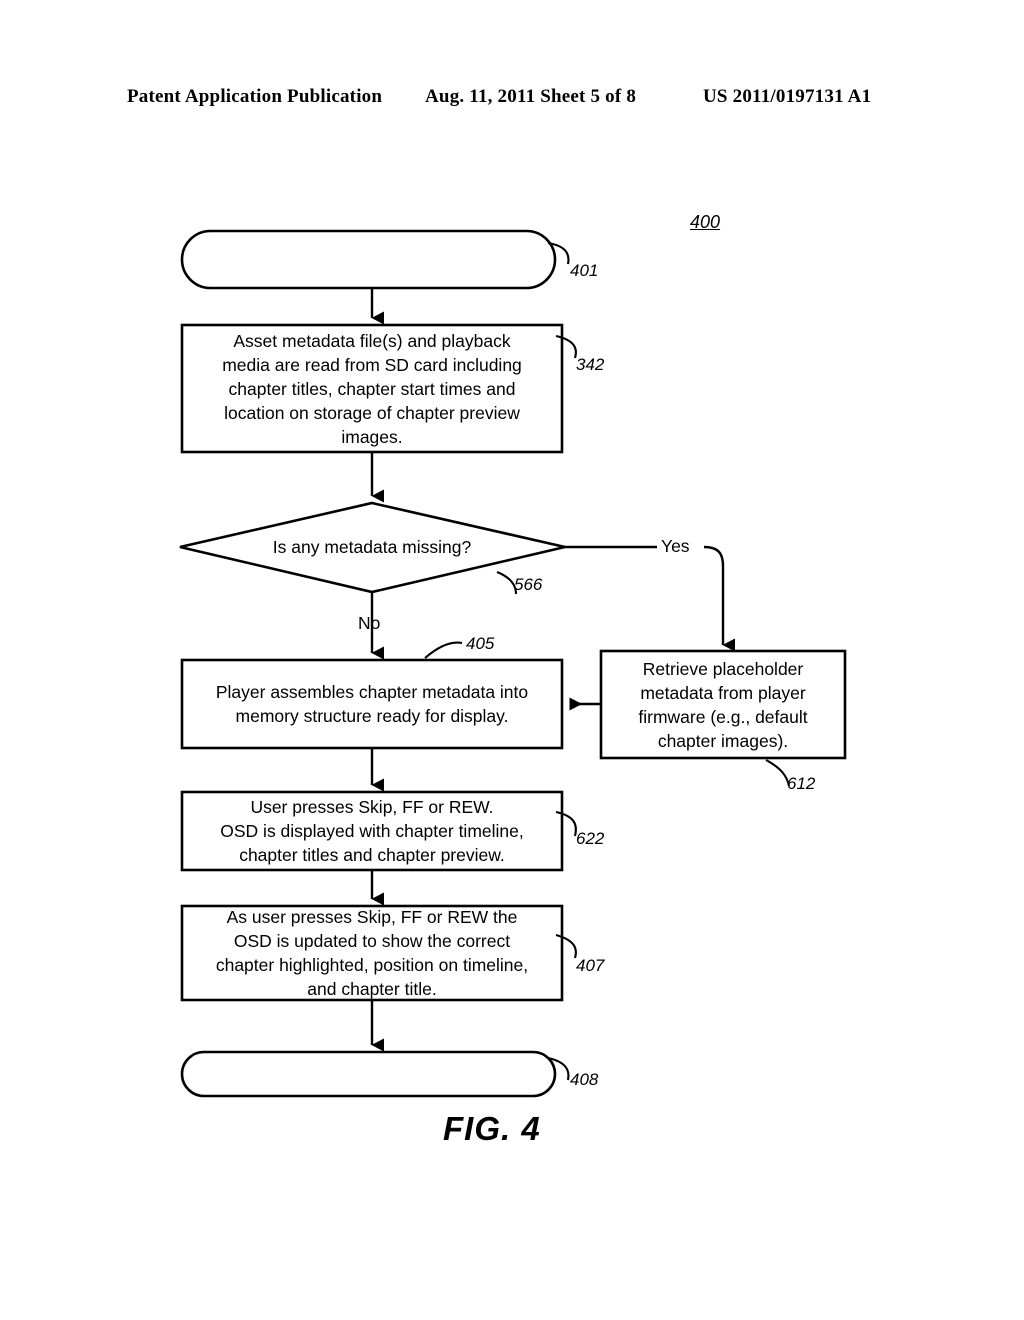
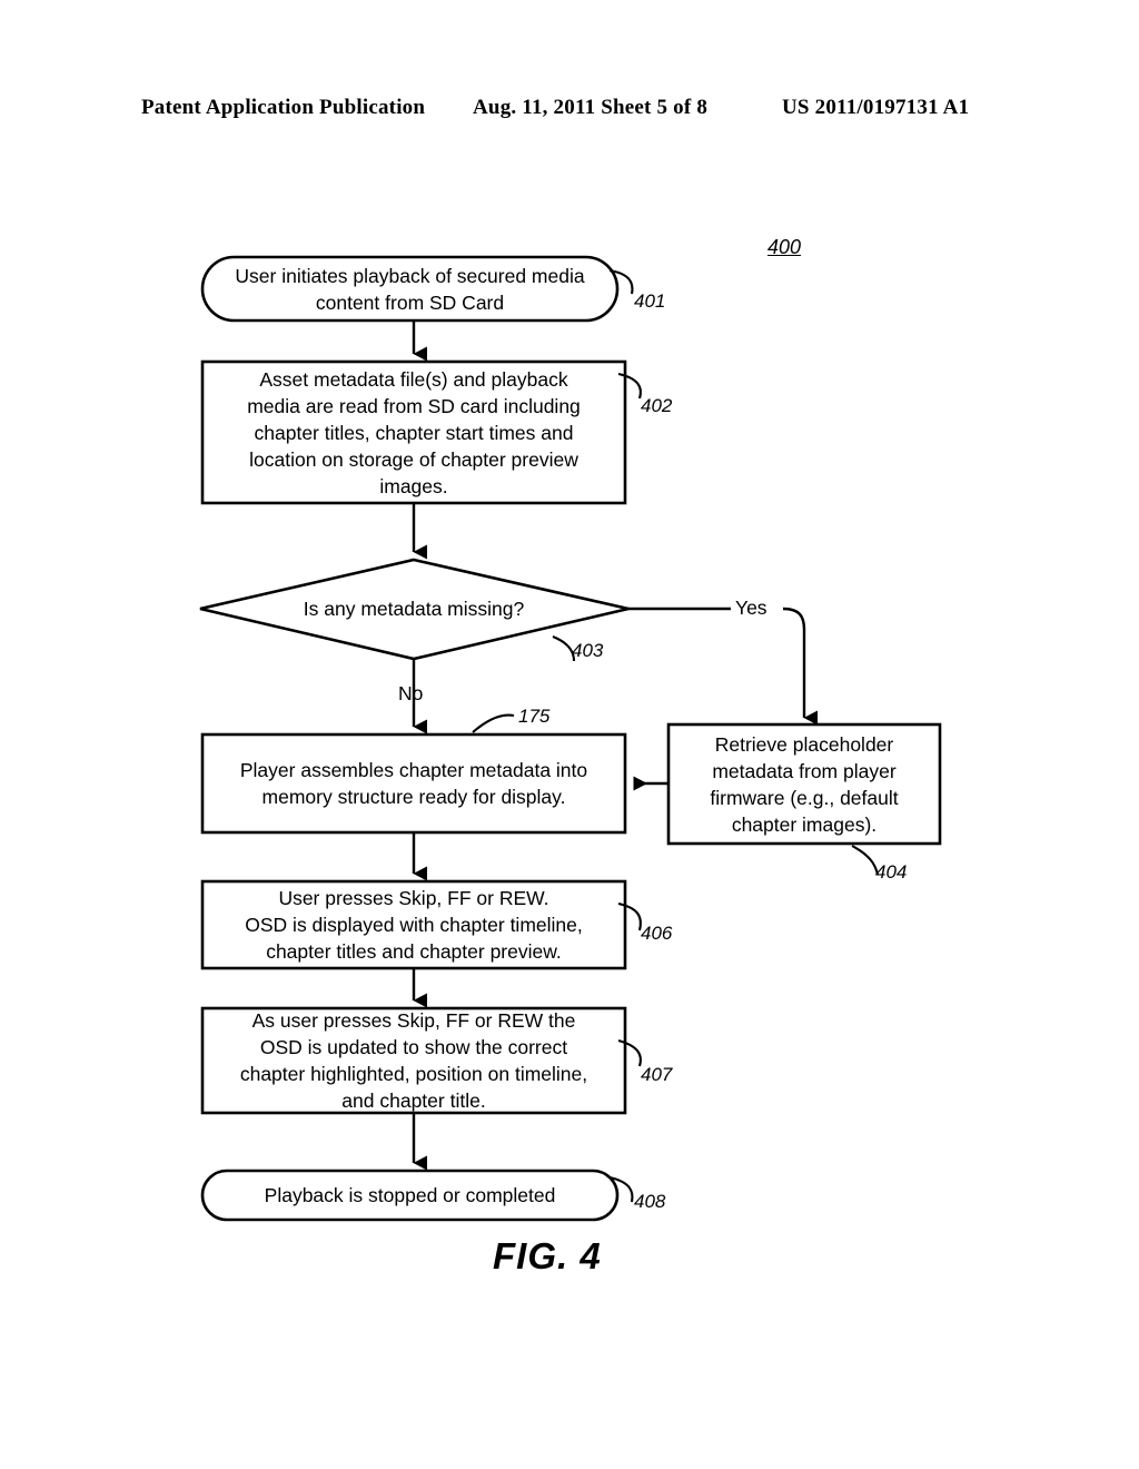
  Patent Application Publication
  Aug. 11, 2011 Sheet 5 of 8
  US 2011/0197131 A1
+ User initiates playback of secured media
+ content from SD Card
  Asset metadata file(s) and playback
  media are read from SD card including
  chapter titles, chapter start times and
  location on storage of chapter preview
  images.
  Is any metadata missing?
  Retrieve placeholder
  metadata from player
  firmware (e.g., default
  chapter images).
  Player assembles chapter metadata into
  memory structure ready for display.
  User presses Skip, FF or REW.
  OSD is displayed with chapter timeline,
  chapter titles and chapter preview.
  As user presses Skip, FF or REW the
  OSD is updated to show the correct
  chapter highlighted, position on timeline,
  and chapter title.
+ Playback is stopped or completed
  400
  401
- 342
+ 402
- 566
+ 403
- 612
+ 404
- 405
+ 175
- 622
+ 406
  407
  408
  Yes
  No
  FIG. 4
